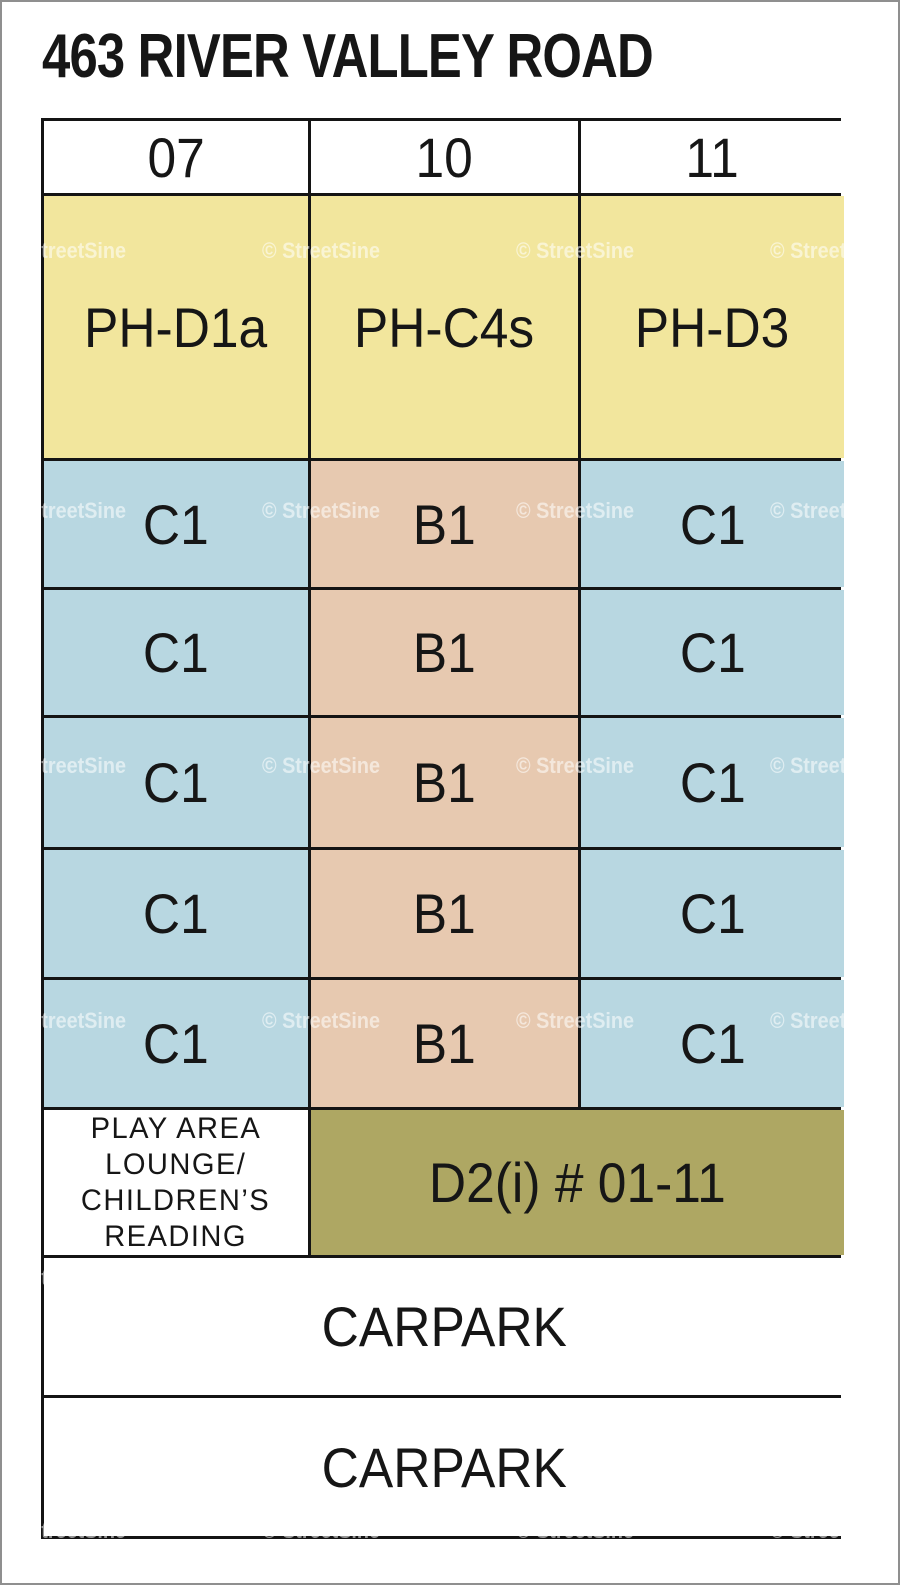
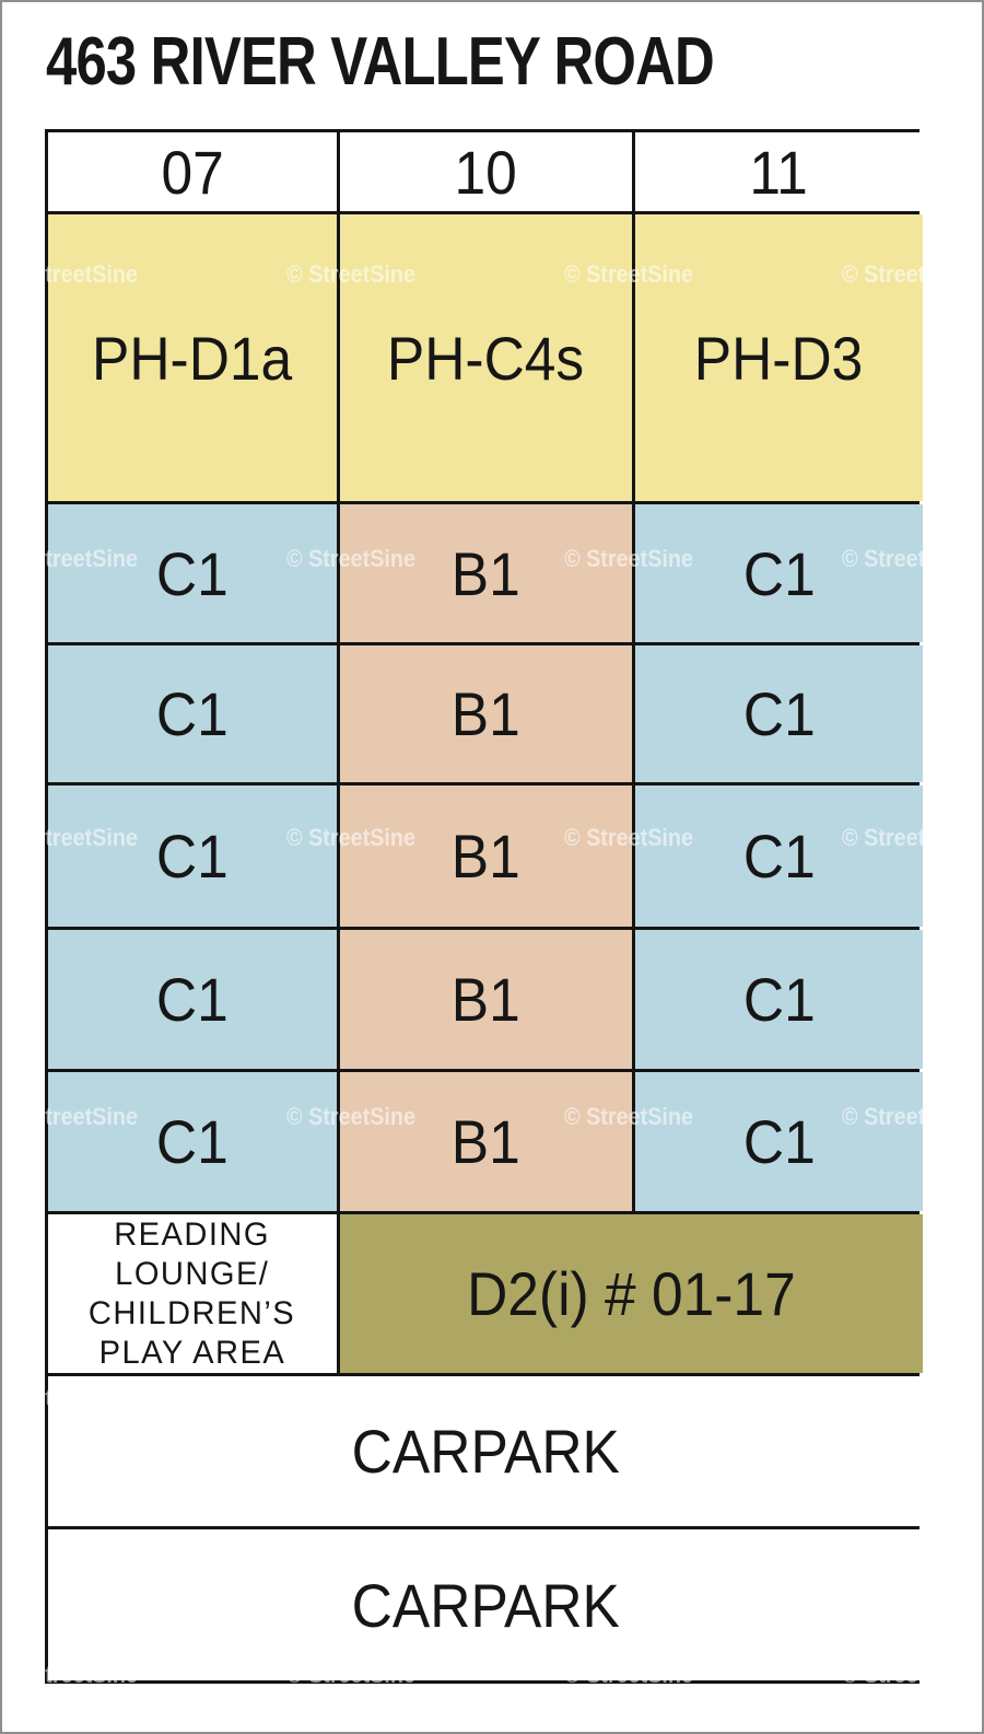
  463 RIVER VALLEY ROAD
  07
  10
  11
  PH-D1a
  PH-C4s
  PH-D3
  C1
  B1
  C1
  C1
  B1
  C1
  C1
  B1
  C1
  C1
  B1
  C1
  C1
  B1
  C1
- PLAY AREA
+ READING
  LOUNGE/
  CHILDREN’S
- READING
+ PLAY AREA
- D2(i) # 01-11
+ D2(i) # 01-17
  CARPARK
  CARPARK
  © StreetSine
  © StreetSine
  © StreetSine
  © StreetSine
  © StreetSine
  © StreetSine
  © StreetSine
  © StreetSine
  © StreetSine
  © StreetSine
  © StreetSine
  © StreetSine
  © StreetSine
  © StreetSine
  © StreetSine
  © StreetSine
  © StreetSine
  © StreetSine
  © StreetSine
  © StreetSine
  © StreetSine
